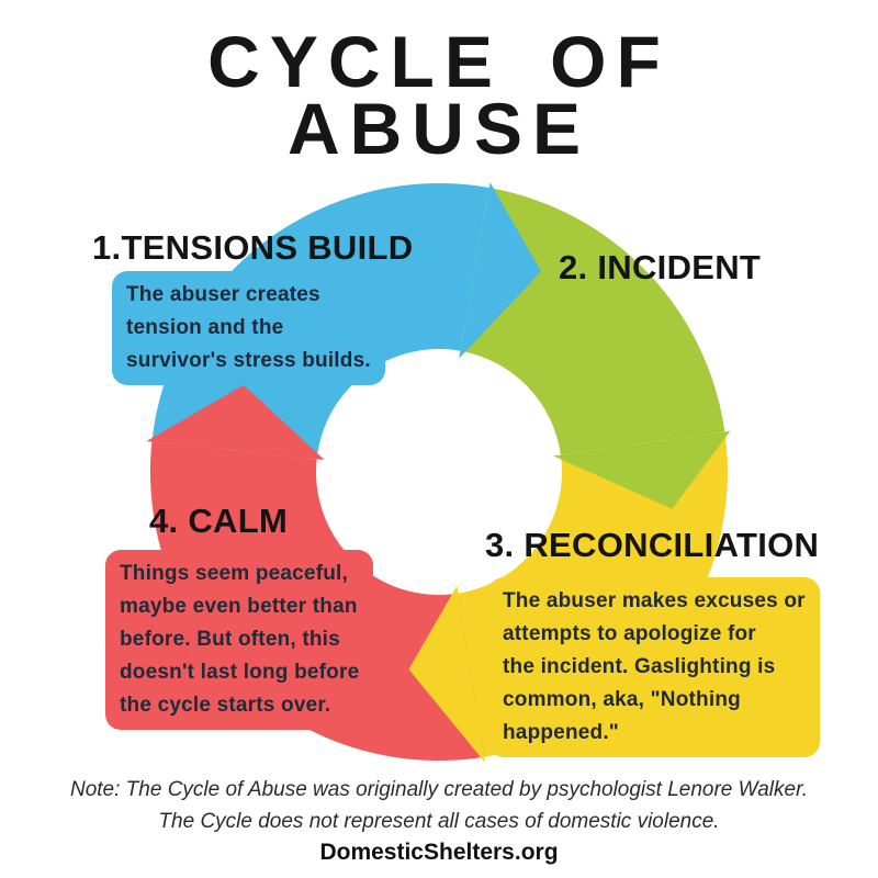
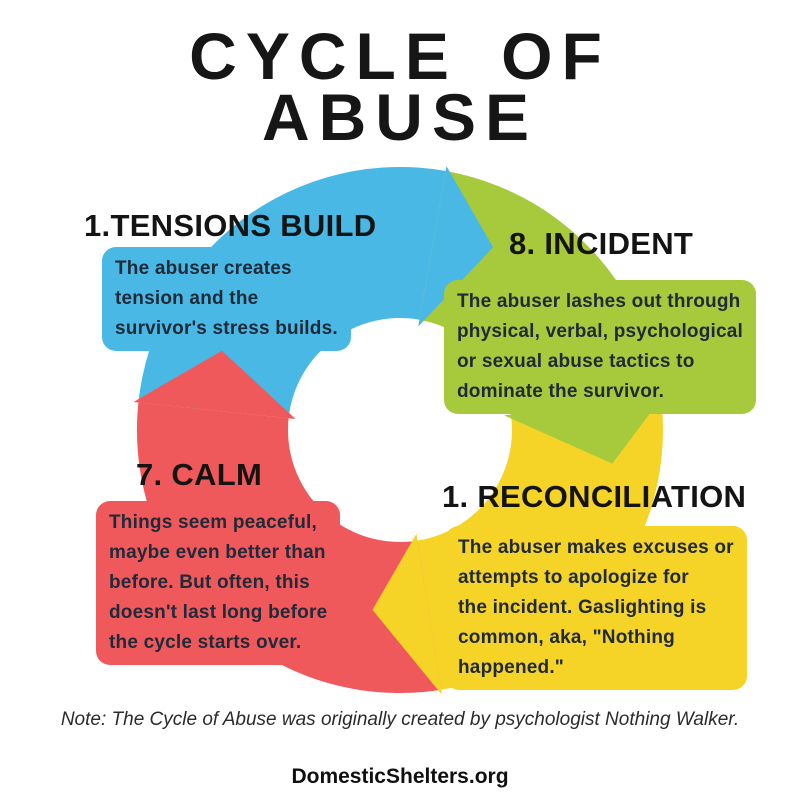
  CYCLE OF
  ABUSE
  1.TENSIONS BUILD
- 2. INCIDENT
+ 8. INCIDENT
- 3. RECONCILIATION
+ 1. RECONCILIATION
- 4. CALM
+ 7. CALM
  The abuser creates
  tension and the
  survivor's stress builds.
+ The abuser lashes out through
+ physical, verbal, psychological
+ or sexual abuse tactics to
+ dominate the survivor.
  The abuser makes excuses or
  attempts to apologize for
  the incident. Gaslighting is
  common, aka, "Nothing
  happened."
  Things seem peaceful,
  maybe even better than
  before. But often, this
  doesn't last long before
  the cycle starts over.
- Note: The Cycle of Abuse was originally created by psychologist Lenore Walker.
+ Note: The Cycle of Abuse was originally created by psychologist Nothing Walker.
- The Cycle does not represent all cases of domestic violence.
  DomesticShelters.org
